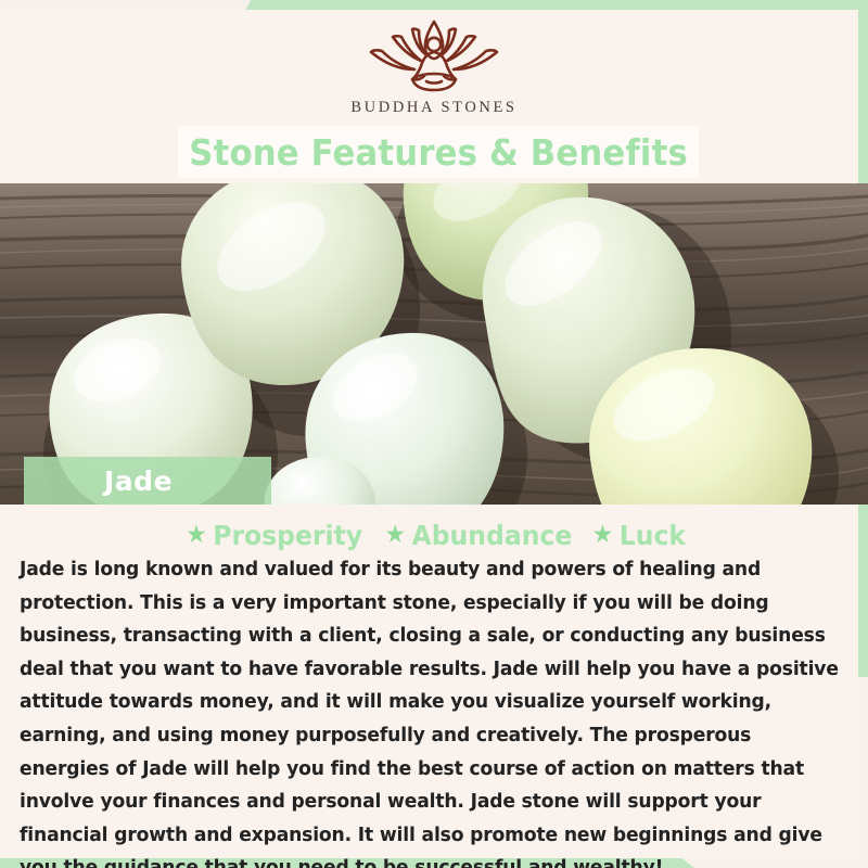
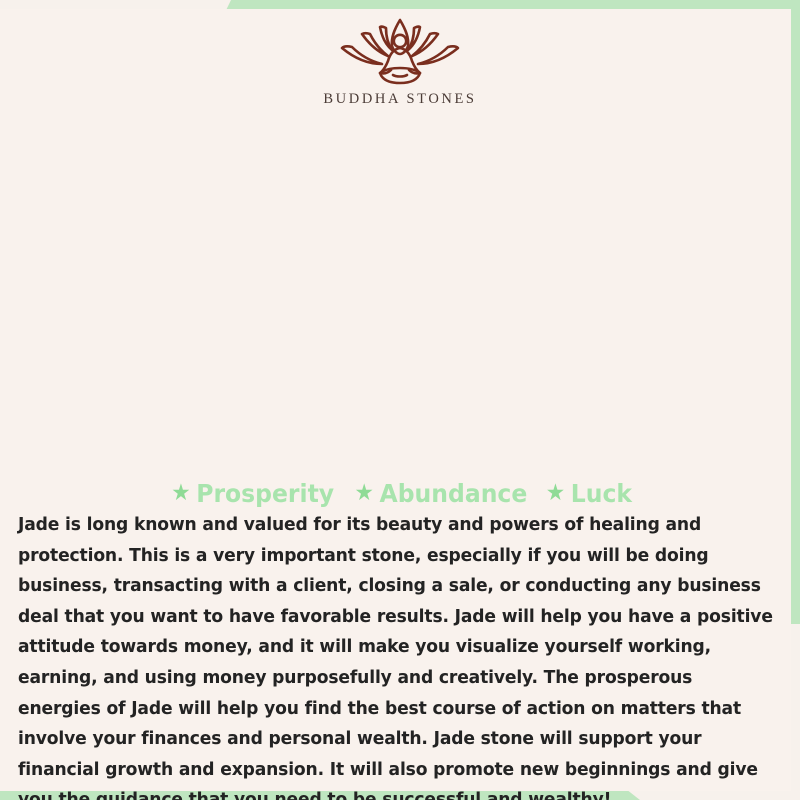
  BUDDHA STONES
- Stone Features & Benefits
- Jade
  ★
  Prosperity
  ★
  Abundance
  ★
  Luck
  Jade is long known and valued for its beauty and powers of healing and protection. This is a very important stone, especially if you will be doing business, transacting with a client, closing a sale, or conducting any business deal that you want to have favorable results. Jade will help you have a positive attitude towards money, and it will make you visualize yourself working, earning, and using money purposefully and creatively. The prosperous energies of Jade will help you find the best course of action on matters that involve your finances and personal wealth. Jade stone will support your financial growth and expansion. It will also promote new beginnings and give
